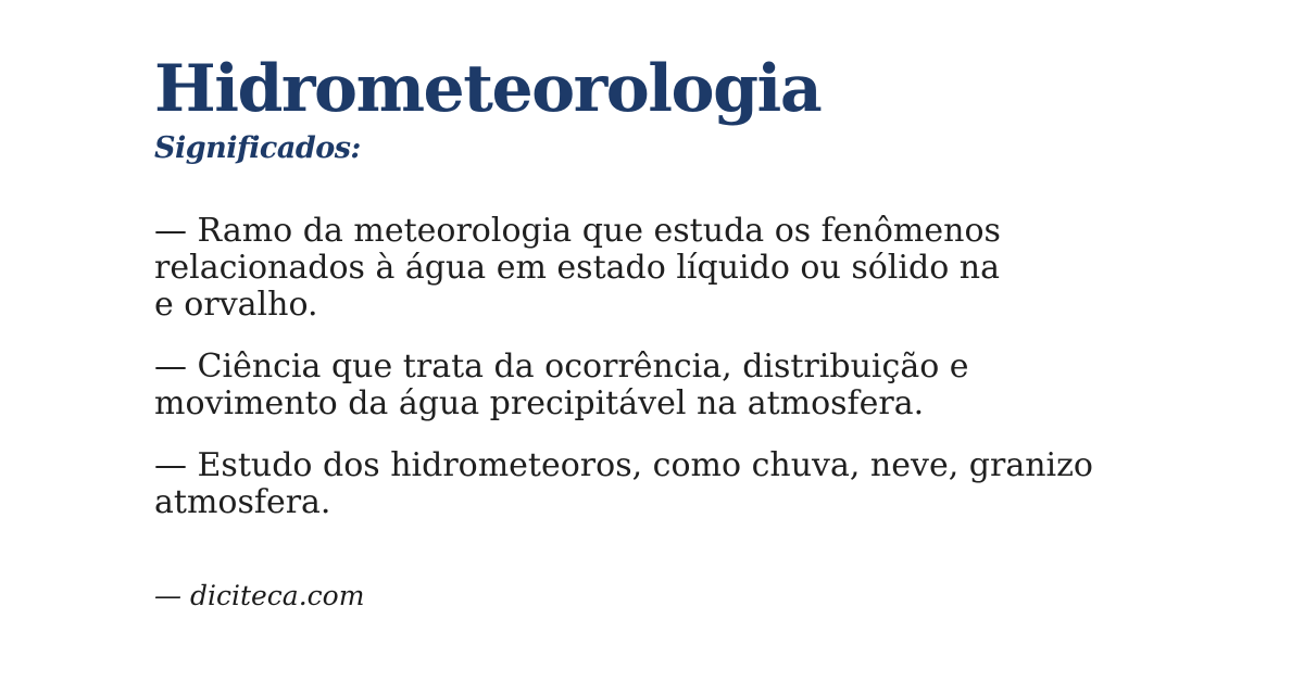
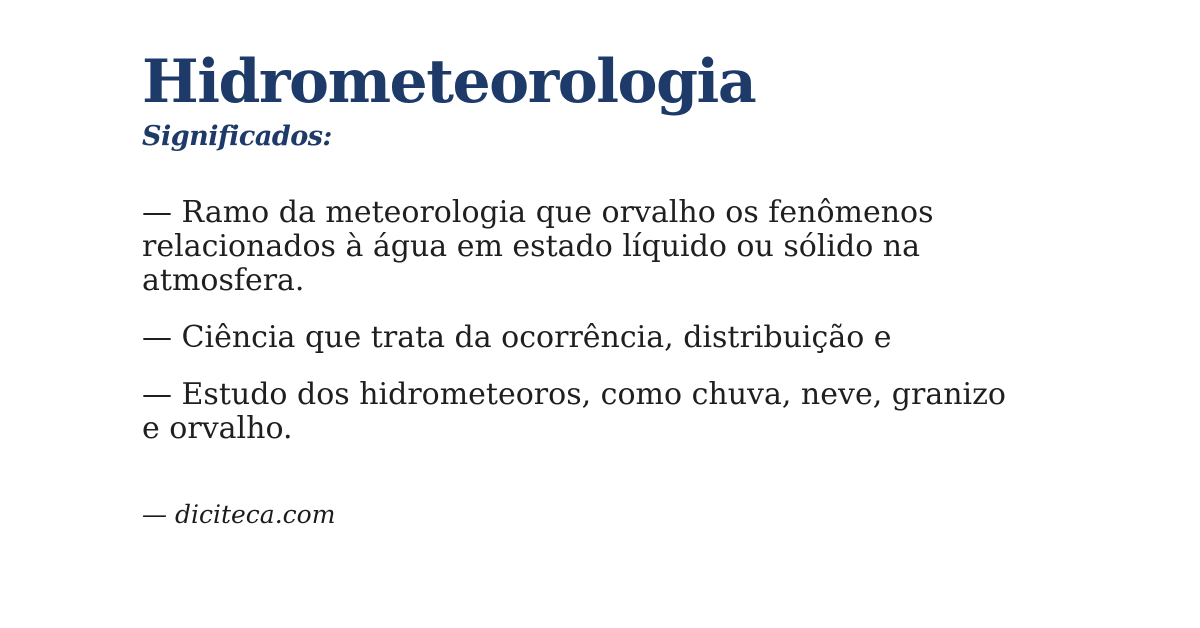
  Hidrometeorologia
  Significados:
- — Ramo da meteorologia que estuda os fenômenos
+ — Ramo da meteorologia que orvalho os fenômenos
  relacionados à água em estado líquido ou sólido na
- e orvalho.
+ atmosfera.
  — Ciência que trata da ocorrência, distribuição e
- movimento da água precipitável na atmosfera.
  — Estudo dos hidrometeoros, como chuva, neve, granizo
- atmosfera.
+ e orvalho.
  — diciteca.com
